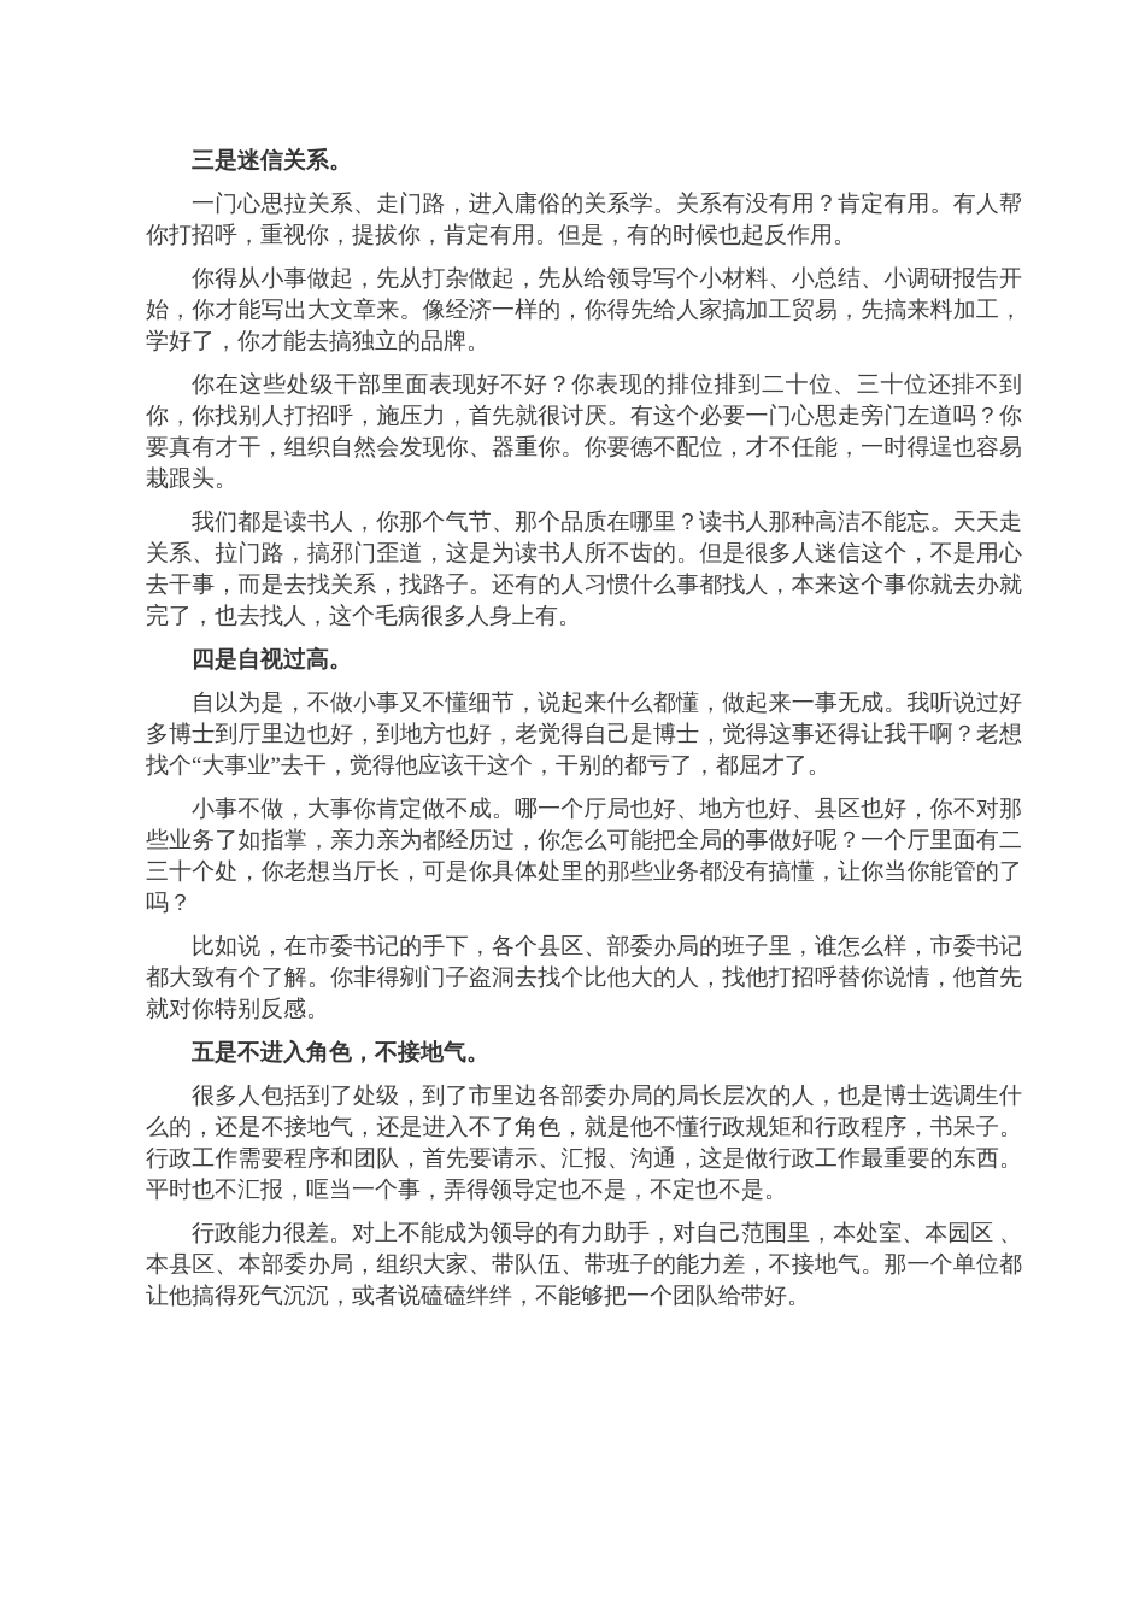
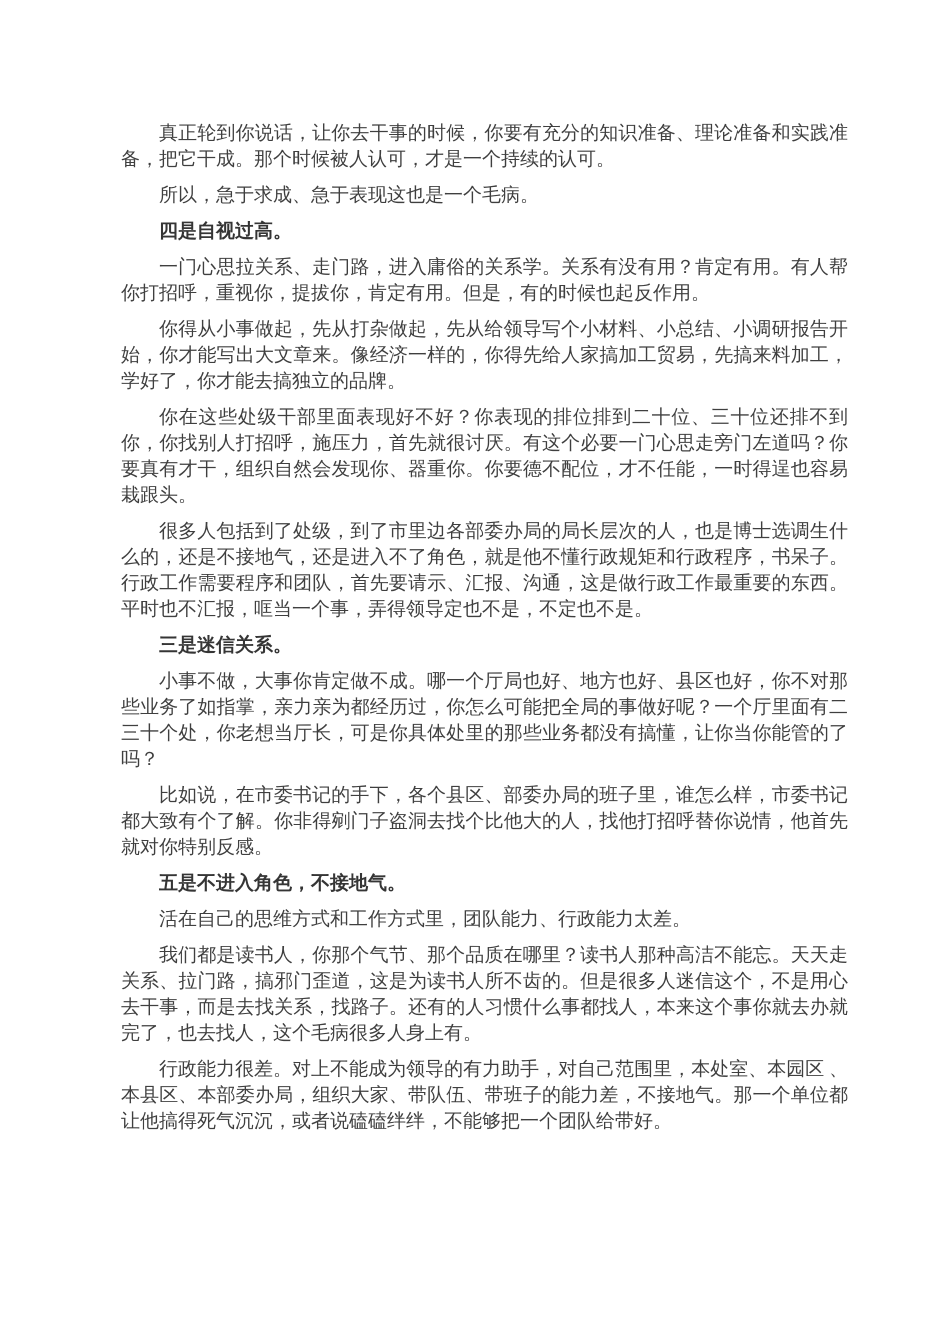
+ 真正轮到你说话，让你去干事的时候，你要有充分的知识准备、理论准备和实践准备，把它干成。那个时候被人认可，才是一个持续的认可。
+ 所以，急于求成、急于表现这也是一个毛病。
- 三是迷信关系。
+ 四是自视过高。
  一门心思拉关系、走门路，进入庸俗的关系学。关系有没有用？肯定有用。有人帮你打招呼，重视你，提拔你，肯定有用。但是，有的时候也起反作用。
  你得从小事做起，先从打杂做起，先从给领导写个小材料、小总结、小调研报告开始，你才能写出大文章来。像经济一样的，你得先给人家搞加工贸易，先搞来料加工，学好了，你才能去搞独立的品牌。
  你在这些处级干部里面表现好不好？你表现的排位排到二十位、三十位还排不到你，你找别人打招呼，施压力，首先就很讨厌。有这个必要一门心思走旁门左道吗？你要真有才干，组织自然会发现你、器重你。你要德不配位，才不任能，一时得逞也容易栽跟头。
- 我们都是读书人，你那个气节、那个品质在哪里？读书人那种高洁不能忘。天天走关系、拉门路，搞邪门歪道，这是为读书人所不齿的。但是很多人迷信这个，不是用心去干事，而是去找关系，找路子。还有的人习惯什么事都找人，本来这个事你就去办就完了，也去找人，这个毛病很多人身上有。
+ 很多人包括到了处级，到了市里边各部委办局的局长层次的人，也是博士选调生什么的，还是不接地气，还是进入不了角色，就是他不懂行政规矩和行政程序，书呆子。行政工作需要程序和团队，首先要请示、汇报、沟通，这是做行政工作最重要的东西。平时也不汇报，哐当一个事，弄得领导定也不是，不定也不是。
- 四是自视过高。
+ 三是迷信关系。
- 自以为是，不做小事又不懂细节，说起来什么都懂，做起来一事无成。我听说过好多博士到厅里边也好，到地方也好，老觉得自己是博士，觉得这事还得让我干啊？老想找个“大事业”去干，觉得他应该干这个，干别的都亏了，都屈才了。
  小事不做，大事你肯定做不成。哪一个厅局也好、地方也好、县区也好，你不对那些业务了如指掌，亲力亲为都经历过，你怎么可能把全局的事做好呢？一个厅里面有二三十个处，你老想当厅长，可是你具体处里的那些业务都没有搞懂，让你当你能管的了吗？
  比如说，在市委书记的手下，各个县区、部委办局的班子里，谁怎么样，市委书记都大致有个了解。你非得剜门子盗洞去找个比他大的人，找他打招呼替你说情，他首先就对你特别反感。
  五是不进入角色，不接地气。
+ 活在自己的思维方式和工作方式里，团队能力、行政能力太差。
- 很多人包括到了处级，到了市里边各部委办局的局长层次的人，也是博士选调生什么的，还是不接地气，还是进入不了角色，就是他不懂行政规矩和行政程序，书呆子。行政工作需要程序和团队，首先要请示、汇报、沟通，这是做行政工作最重要的东西。平时也不汇报，哐当一个事，弄得领导定也不是，不定也不是。
+ 我们都是读书人，你那个气节、那个品质在哪里？读书人那种高洁不能忘。天天走关系、拉门路，搞邪门歪道，这是为读书人所不齿的。但是很多人迷信这个，不是用心去干事，而是去找关系，找路子。还有的人习惯什么事都找人，本来这个事你就去办就完了，也去找人，这个毛病很多人身上有。
  行政能力很差。对上不能成为领导的有力助手，对自己范围里，本处室、本园区 、本县区、本部委办局，组织大家、带队伍、带班子的能力差，不接地气。那一个单位都让他搞得死气沉沉，或者说磕磕绊绊，不能够把一个团队给带好。
